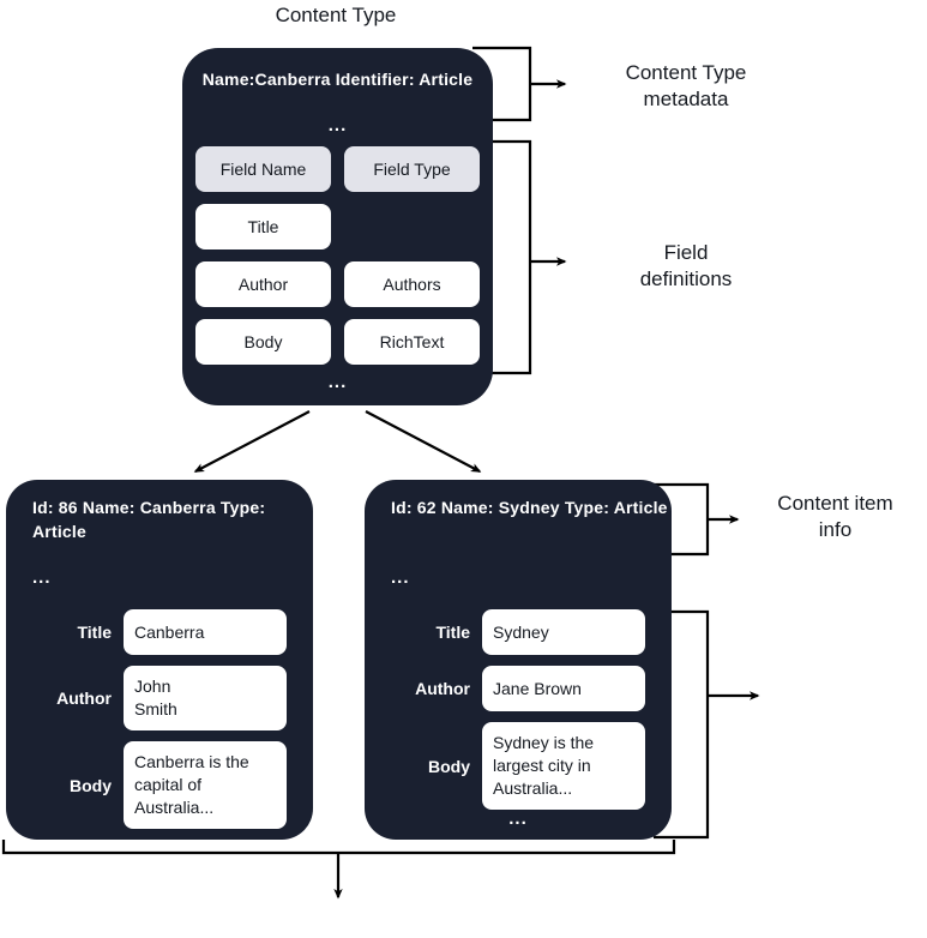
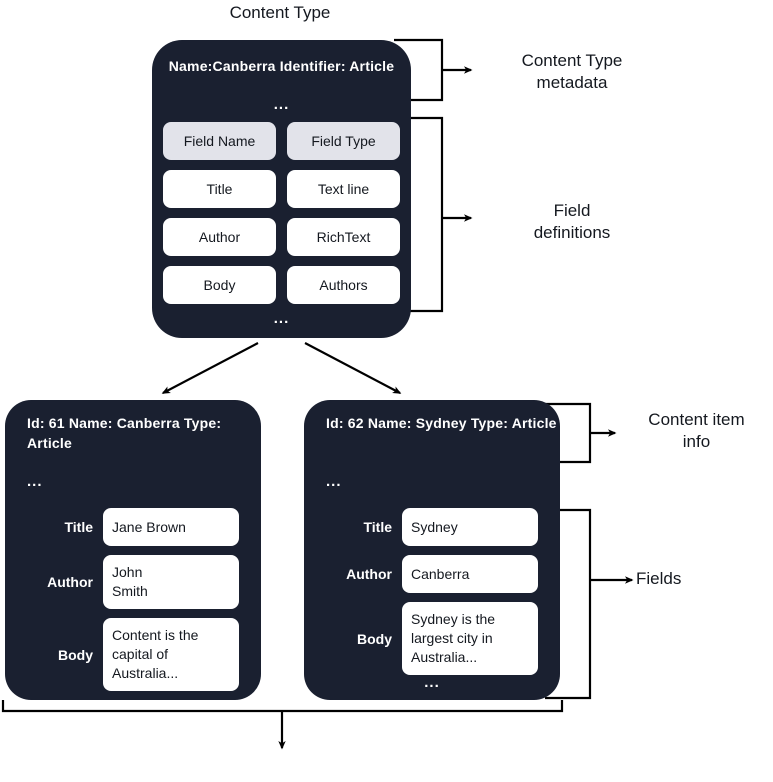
  Content Type
  Name:Canberra Identifier: Article
  ...
  Field Name
  Field Type
  Title
+ Text line
  Author
- Authors
+ RichText
  Body
- RichText
+ Authors
  ...
  Content Type
  metadata
  Field
  definitions
- Id: 86 Name: Canberra Type: Article
+ Id: 61 Name: Canberra Type: Article
  ...
  Title
- Canberra
+ Jane Brown
  Author
  John
  Smith
  Body
- Canberra is the capital of Australia...
+ Content is the capital of Australia...
  ...
  Id: 62 Name: Sydney Type: Article
  ...
  Title
  Sydney
  Author
- Jane Brown
+ Canberra
  Body
  Sydney is the largest city in Australia...
  ...
  Content item
  info
+ Fields
